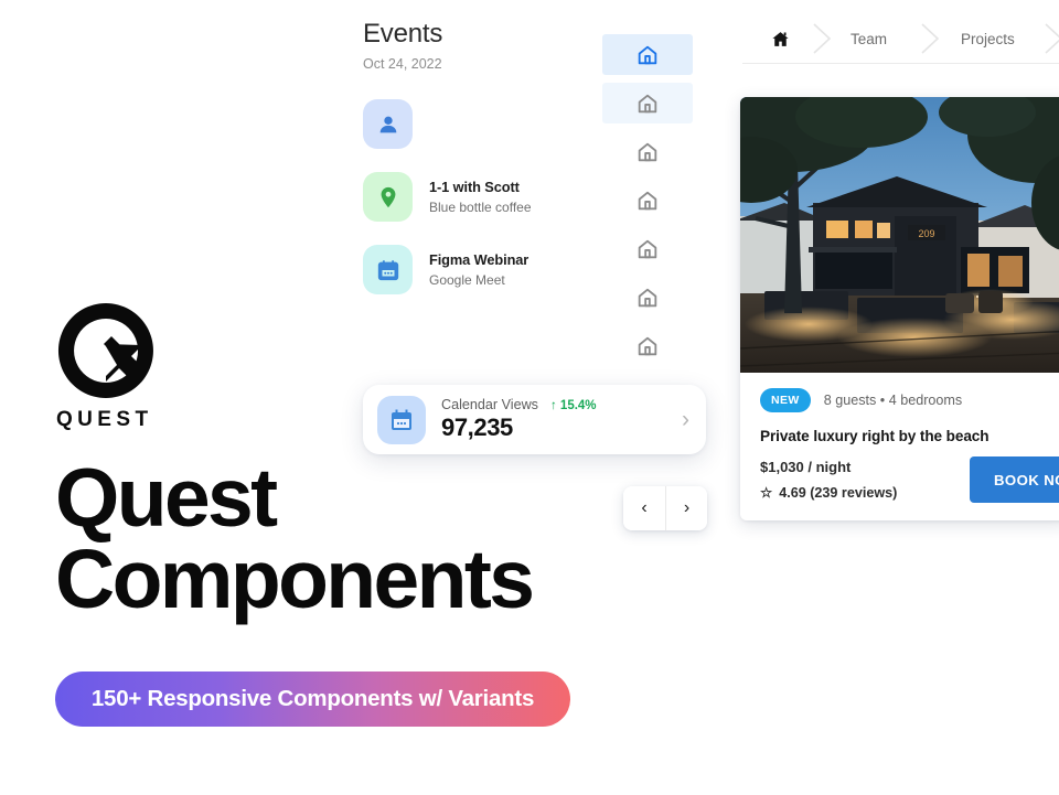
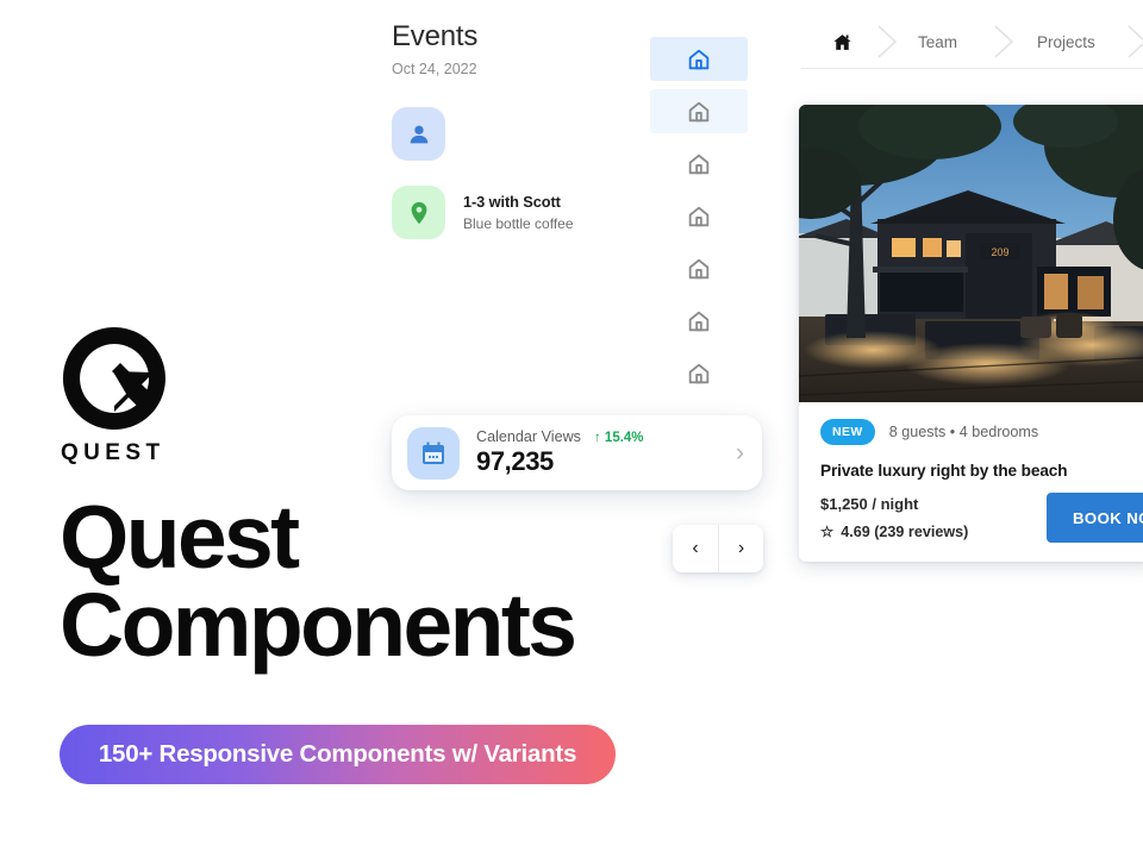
  QUEST
  Quest
  Components
  150+ Responsive Components w/ Variants
  Events
  Oct 24, 2022
- 1-1 with Scott
+ 1-3 with Scott
  Blue bottle coffee
- Figma Webinar
- Google Meet
  Calendar Views
  ↑ 15.4%
  97,235
  ›
  ‹
  ›
  Team
  Projects
  209
  NEW
  8 guests • 4 bedrooms
  Private luxury right by the beach
- $1,030 / night
+ $1,250 / night
  ☆
  4.69 (239 reviews)
  BOOK N
